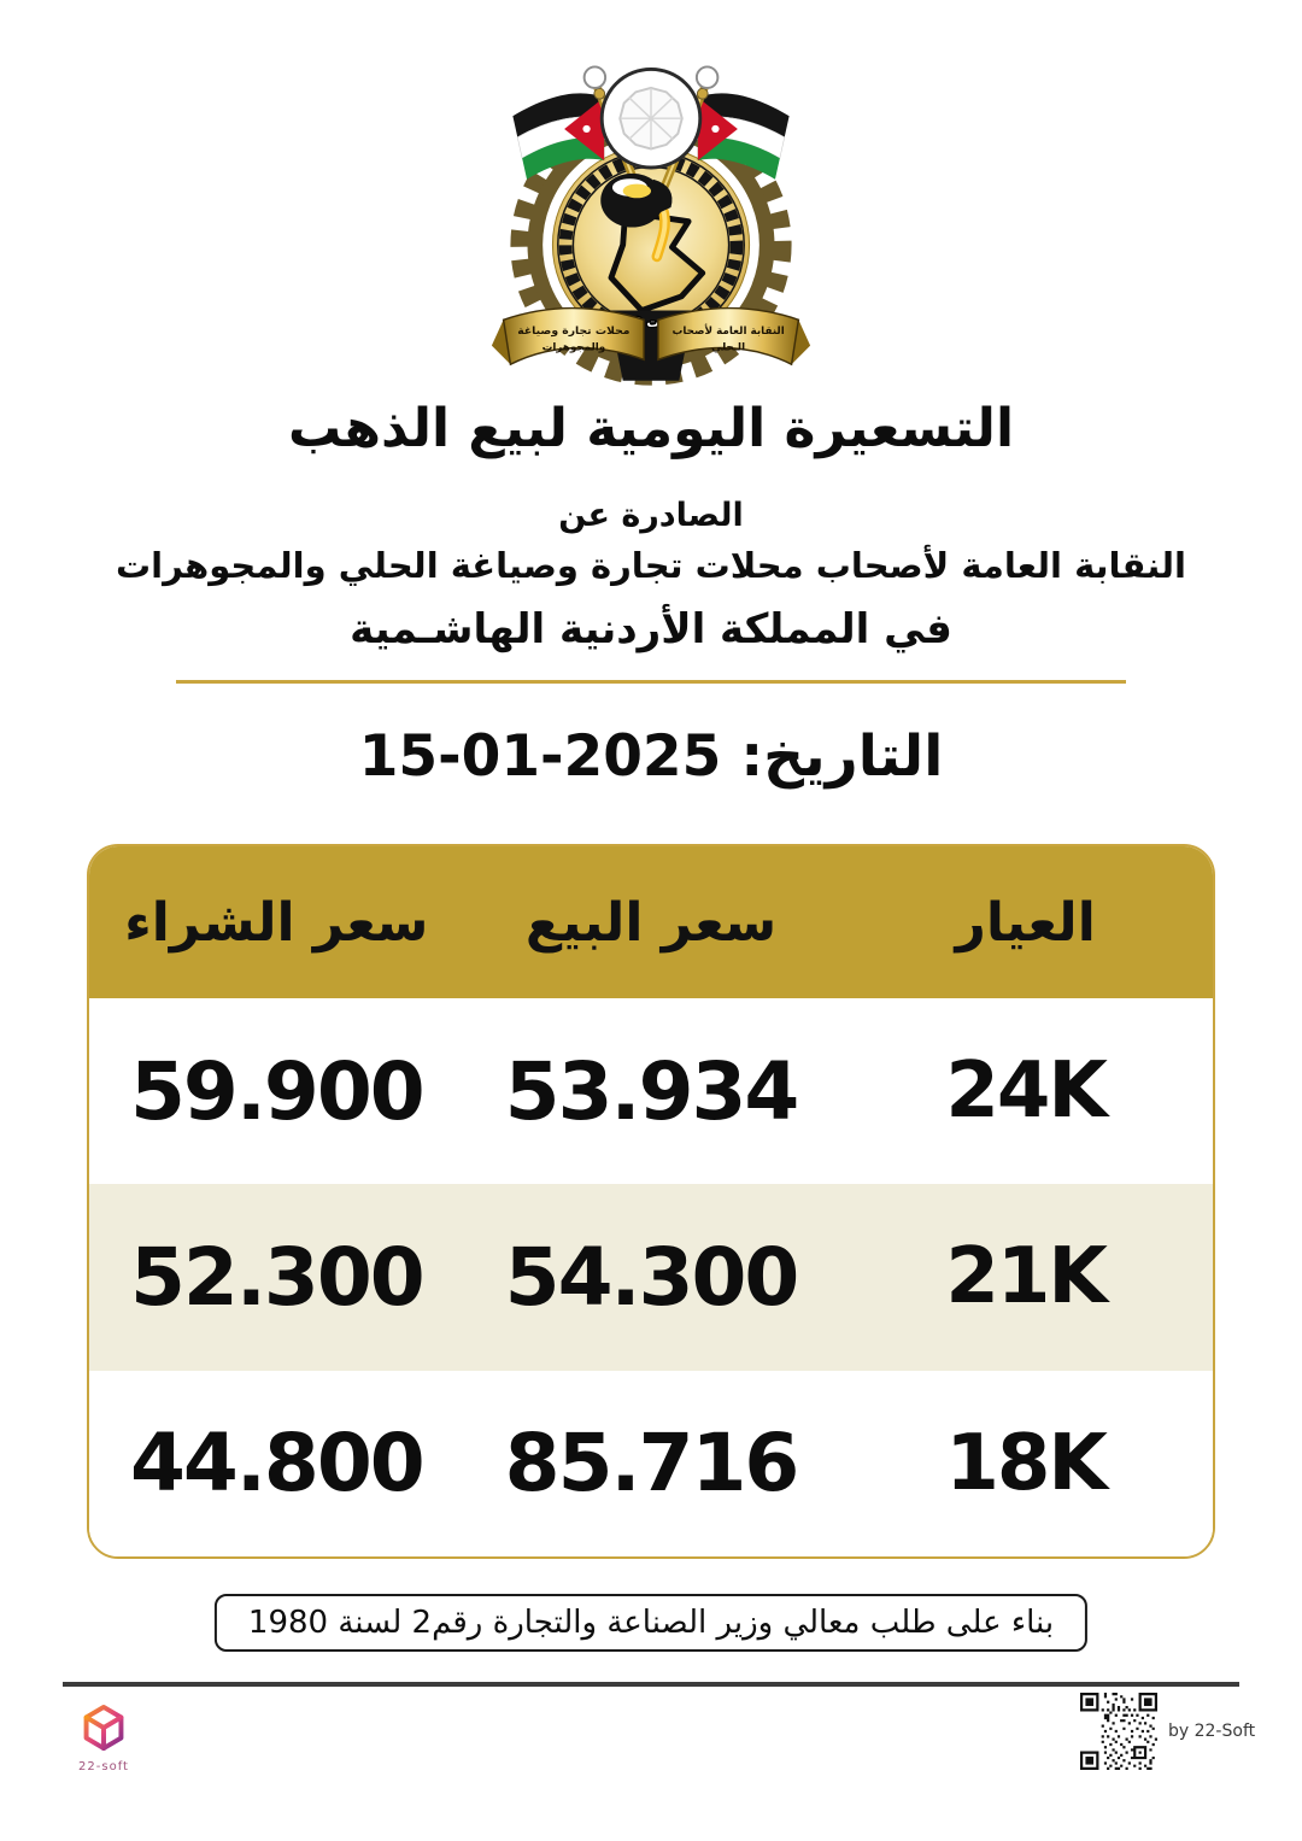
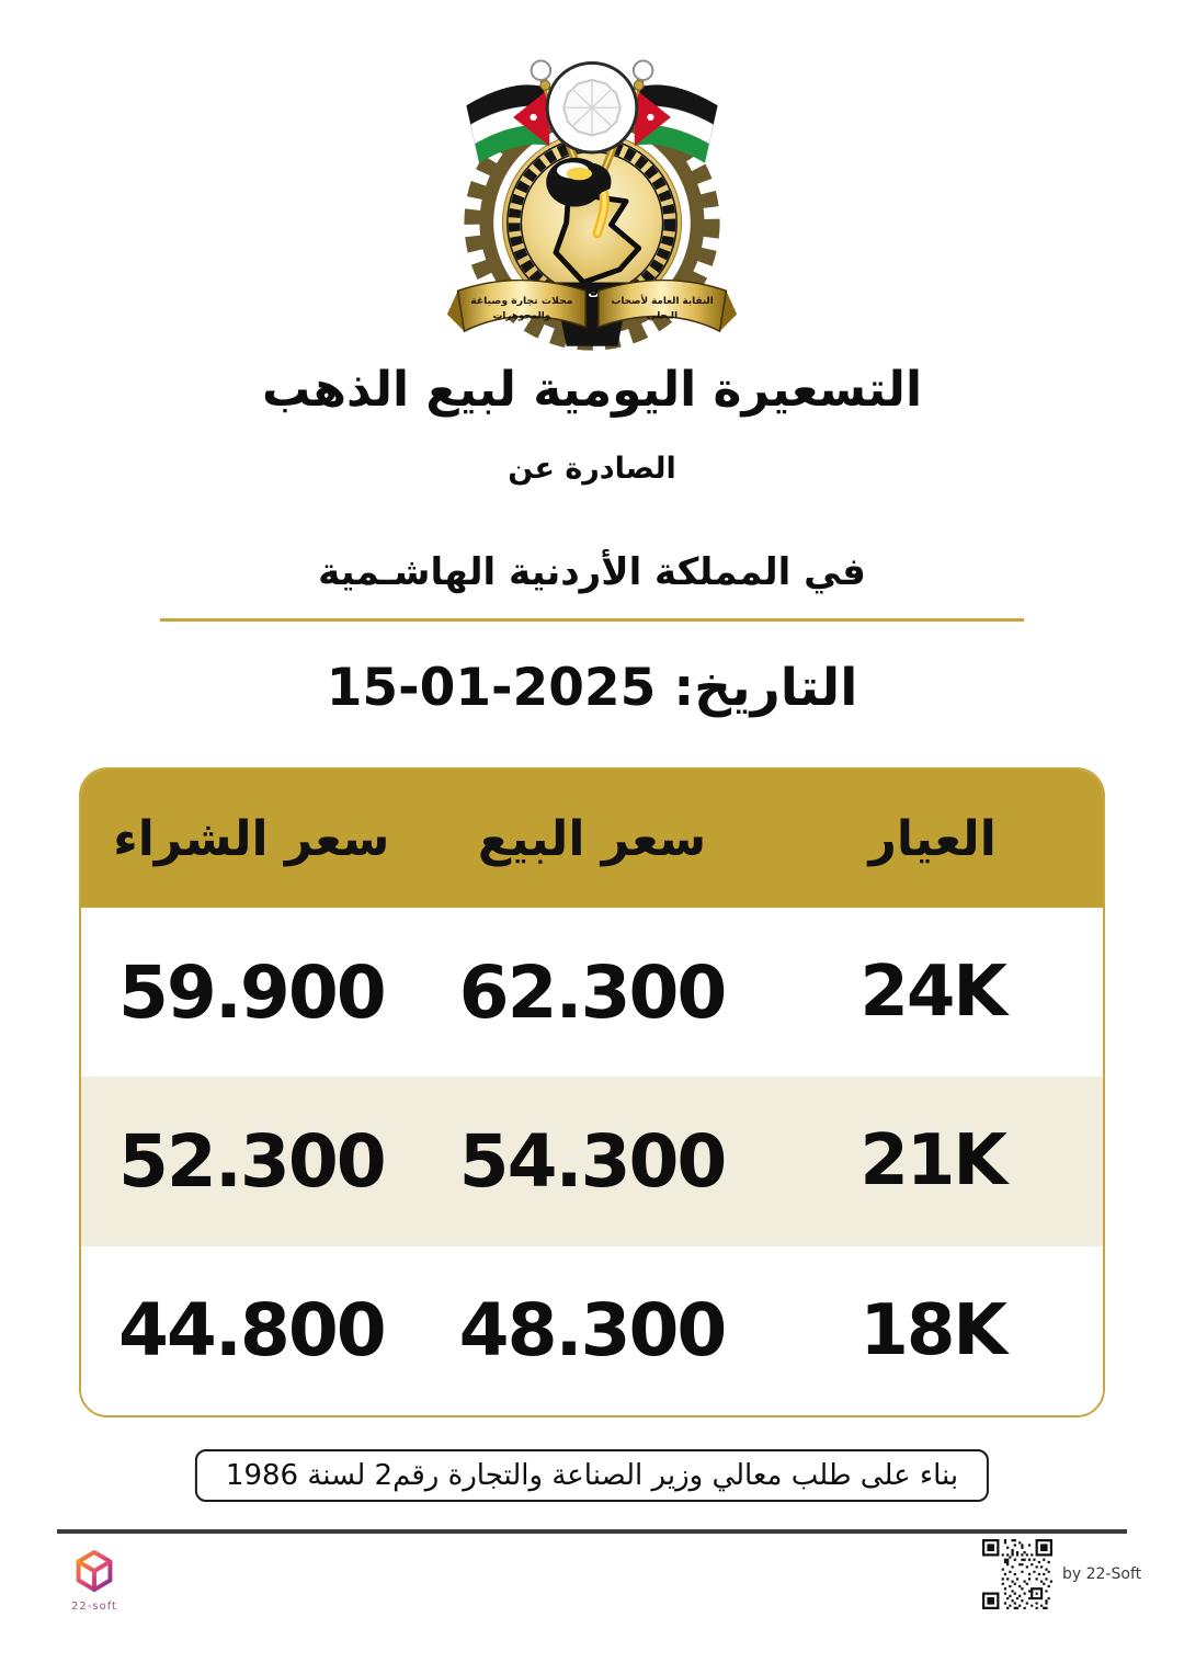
  محلات تجارة وصياغة
  والمجوهرات
  النقابة العامة لأصحاب
  الـحلي
  التسعيرة اليومية لبيع الذهب
  الصادرة عن
- النقابة العامة لأصحاب محلات تجارة وصياغة الحلي والمجوهرات
  في المملكة الأردنية الهاشـمية
  التاريخ:
  15-01-2025
  العيار
  سعر البيع
  سعر الشراء
  24K
- 53.934
+ 62.300
  59.900
  21K
  54.300
  52.300
  18K
- 85.716
+ 48.300
  44.800
- بناء على طلب معالي وزير الصناعة والتجارة رقم2 لسنة 1980
+ بناء على طلب معالي وزير الصناعة والتجارة رقم2 لسنة 1986
  22-soft
  by 22-Soft
